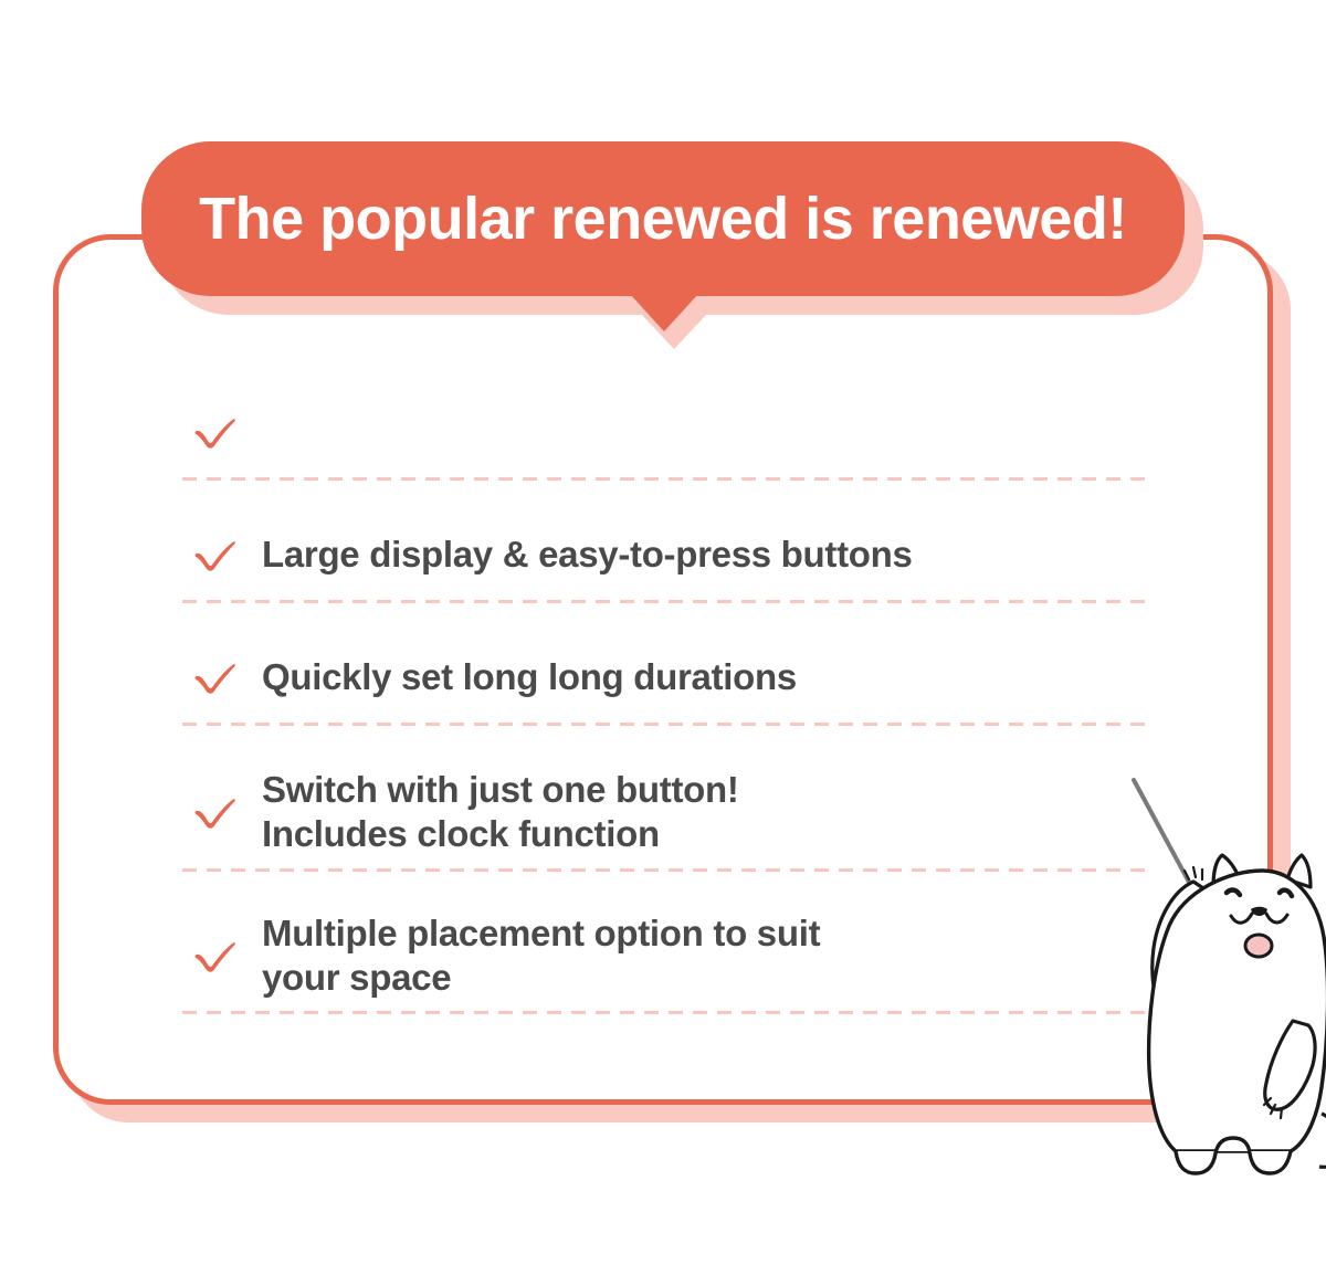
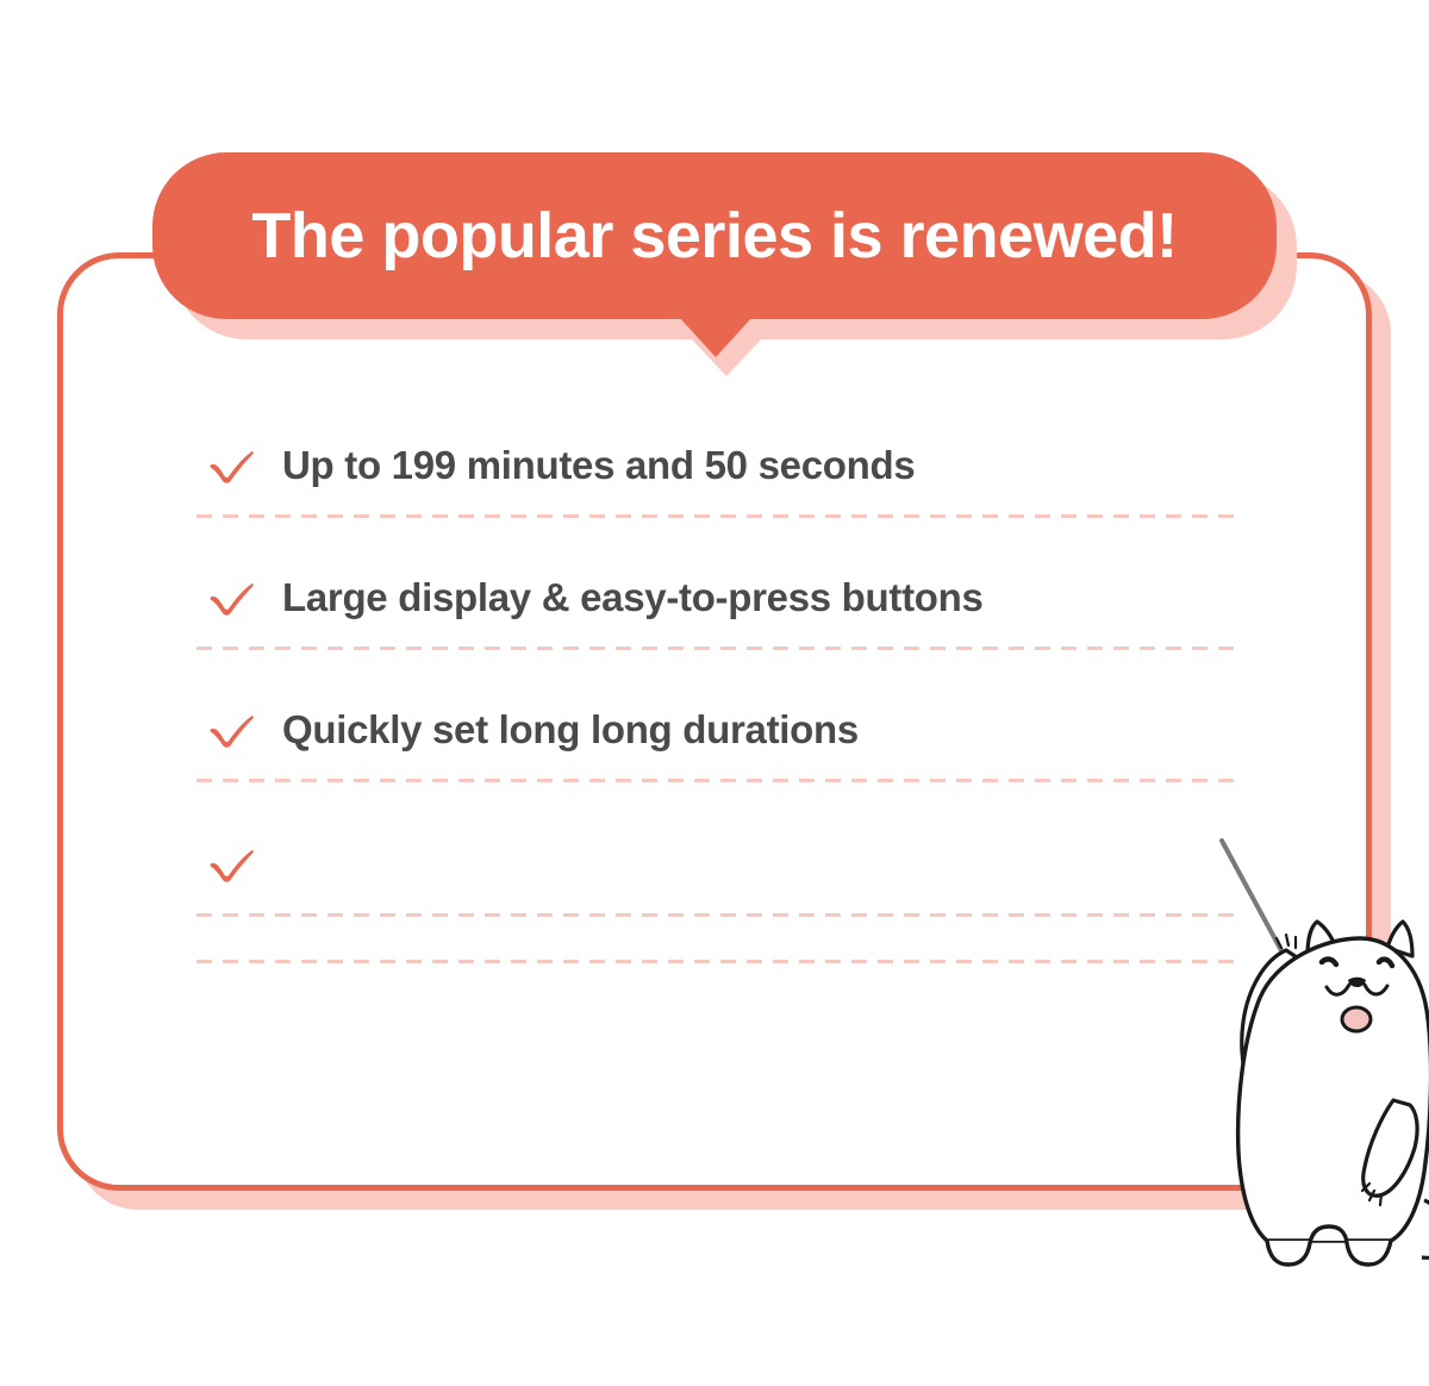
+ Up to 199 minutes and 50 seconds
  Large display & easy-to-press buttons
  Quickly set long long durations
- Switch with just one button!
- Includes clock function
- Multiple placement option to suit
- your space
- The popular renewed is renewed!
+ The popular series is renewed!
